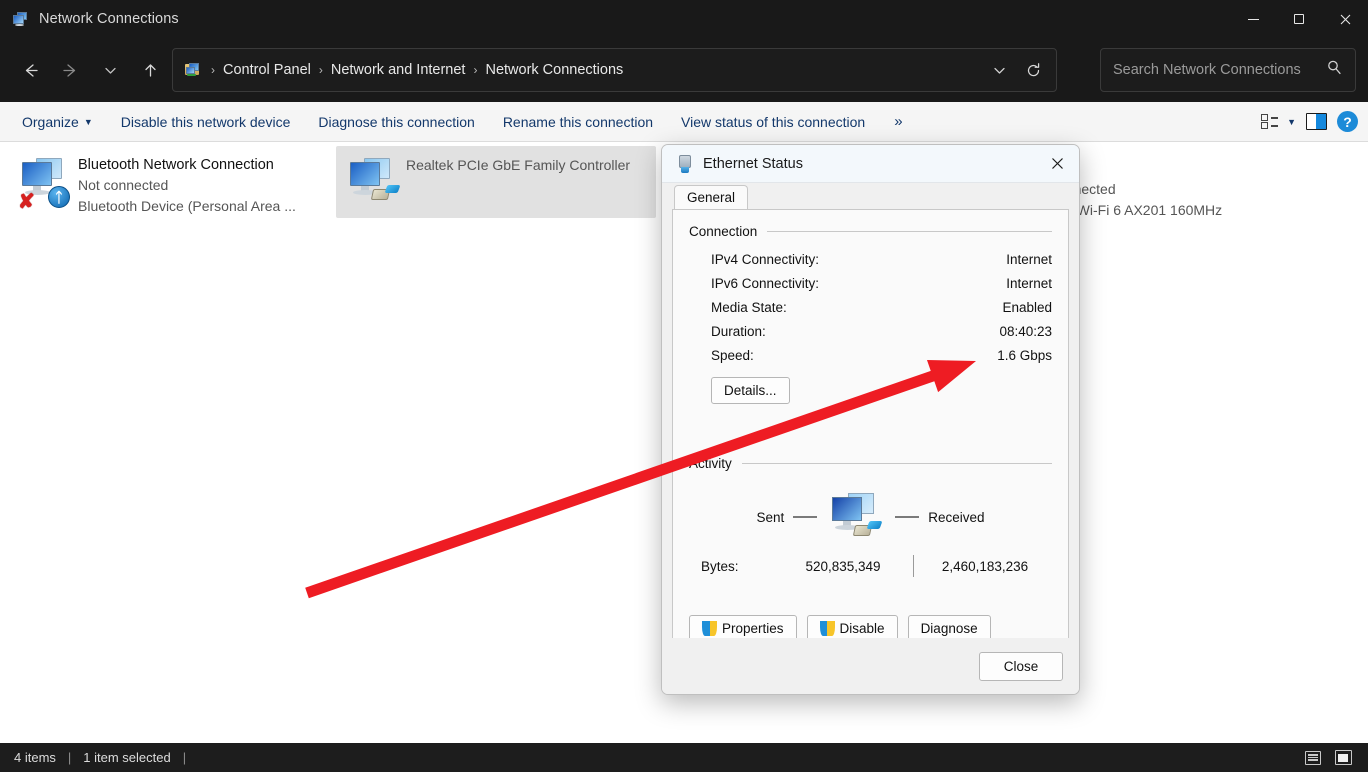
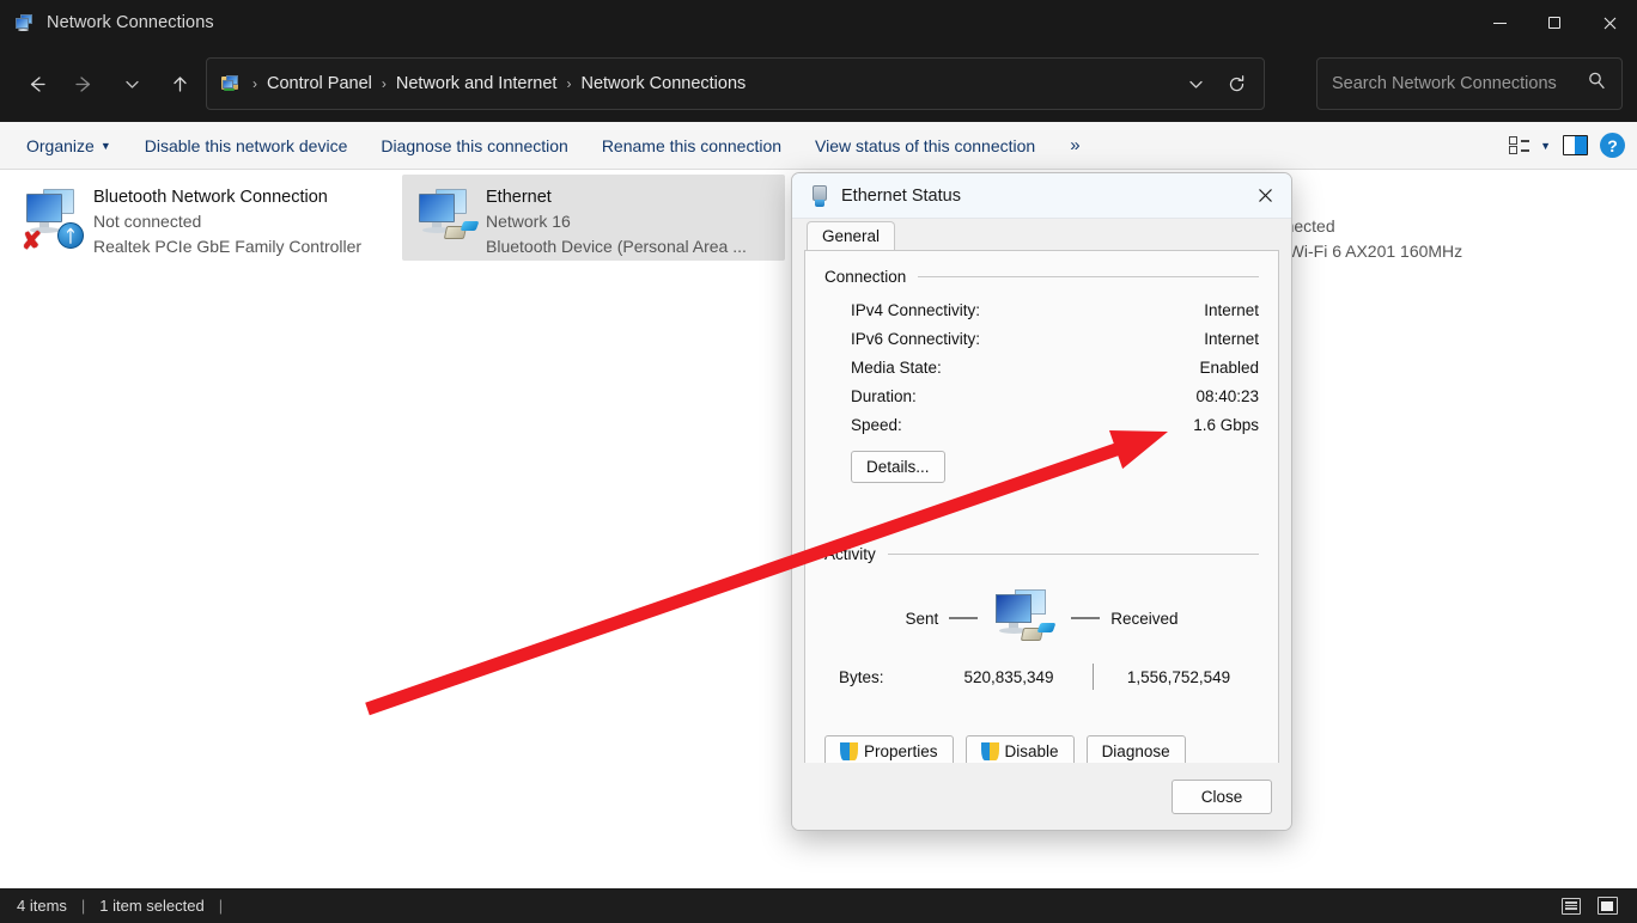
  Network Connections
  ›
  Control Panel
  ›
  Network and Internet
  ›
  Network Connections
  Search Network Connections
  Organize ▼
  Disable this network device
  Diagnose this connection
  Rename this connection
  View status of this connection
  »
  ▼
  ?
  ✘
  ᛏ
  Bluetooth Network Connection
  Not connected
- Bluetooth Device (Personal Area ...
+ Realtek PCIe GbE Family Controller
+ Ethernet
+ Network 16
- Realtek PCIe GbE Family Controller
+ Bluetooth Device (Personal Area ...
  Wi-Fi 6 AX201 160MHz
  4 items
  |
  1 item selected
  |
  Ethernet Status
  General
  Connection
  IPv4 Connectivity:
  Internet
  IPv6 Connectivity:
  Internet
  Media State:
  Enabled
  Duration:
  08:40:23
  Speed:
  1.6 Gbps
  Details...
  ctivity
  Sent
  Received
  Bytes:
  520,835,349
- 2,460,183,236
+ 1,556,752,549
  Properties
  Disable
  Diagnose
  Close
